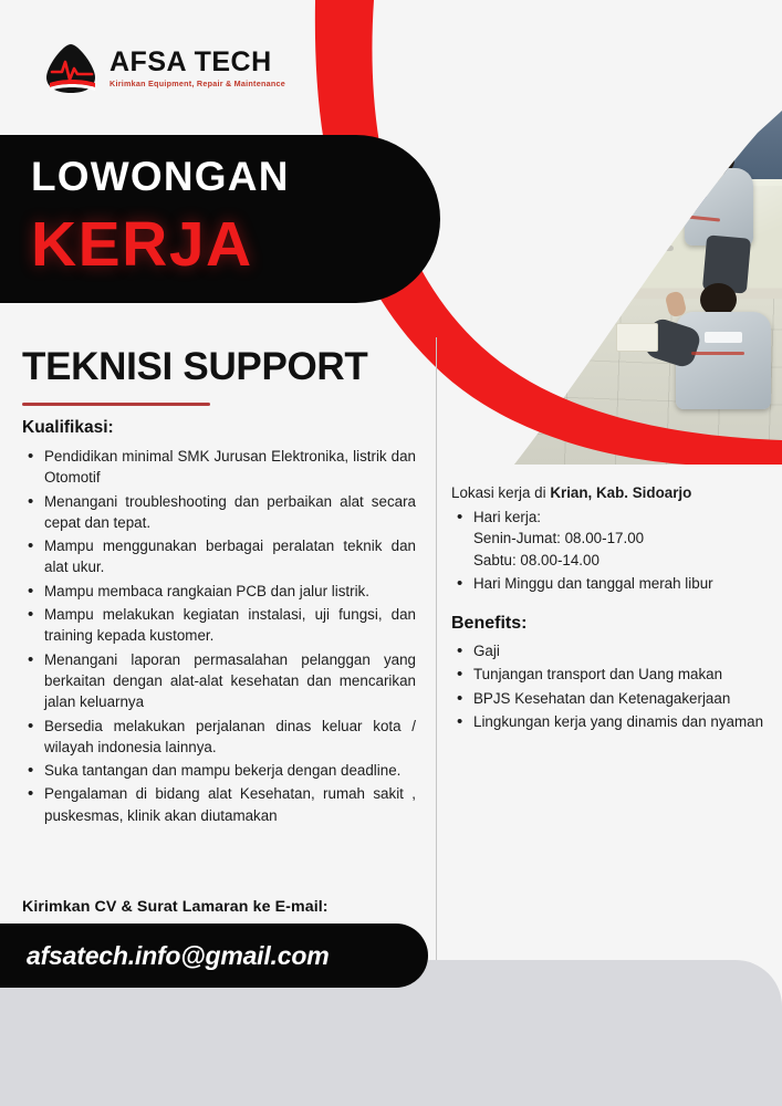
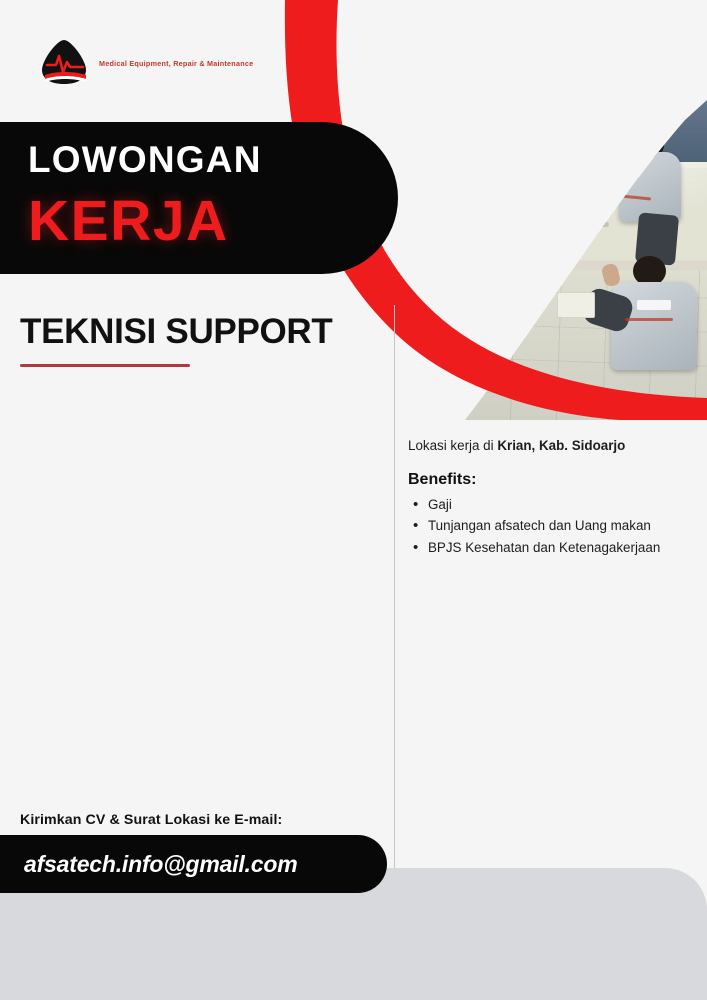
- AFSA TECH
- Kirimkan Equipment, Repair & Maintenance
+ Medical Equipment, Repair & Maintenance
  LOWONGAN
  KERJA
  TEKNISI SUPPORT
- Kualifikasi:
- Pendidikan minimal SMK Jurusan Elektronika, listrik dan Otomotif
- Menangani troubleshooting dan perbaikan alat secara cepat dan tepat.
- Mampu menggunakan berbagai peralatan teknik dan alat ukur.
- Mampu membaca rangkaian PCB dan jalur listrik.
- Mampu melakukan kegiatan instalasi, uji fungsi, dan training kepada kustomer.
- Menangani laporan permasalahan pelanggan yang berkaitan dengan alat-alat kesehatan dan mencarikan jalan keluarnya
- Bersedia melakukan perjalanan dinas keluar kota / wilayah indonesia lainnya.
- Suka tantangan dan mampu bekerja dengan deadline.
- Pengalaman di bidang alat Kesehatan, rumah sakit , puskesmas, klinik akan diutamakan
  Lokasi kerja di Krian, Kab. Sidoarjo
- Hari kerja:
- Senin-Jumat: 08.00-17.00
- Sabtu: 08.00-14.00
- Hari Minggu dan tanggal merah libur
  Benefits:
  Gaji
- Tunjangan transport dan Uang makan
+ Tunjangan afsatech dan Uang makan
  BPJS Kesehatan dan Ketenagakerjaan
- Lingkungan kerja yang dinamis dan nyaman
- Kirimkan CV & Surat Lamaran ke E-mail:
+ Kirimkan CV & Surat Lokasi ke E-mail:
  afsatech.info@gmail.com
